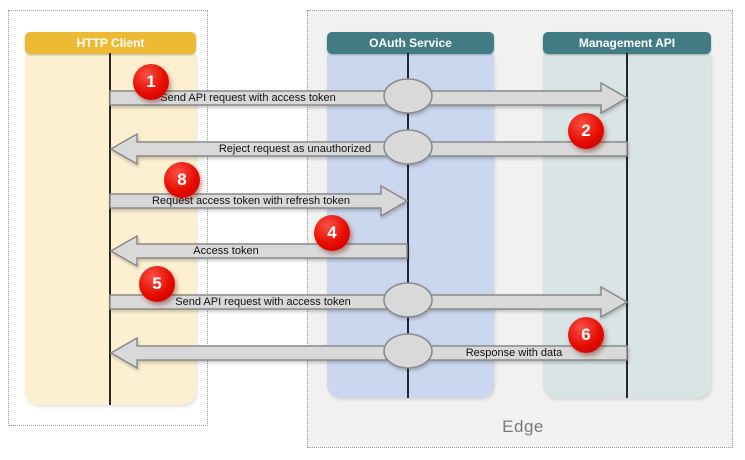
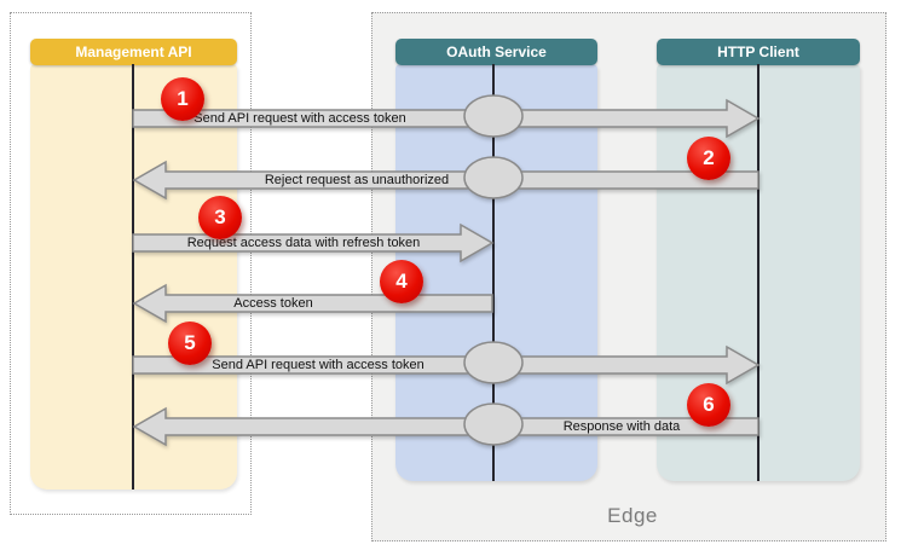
  Edge
- HTTP Client
+ Management API
  OAuth Service
- Management API
+ HTTP Client
  Send API request with access token
  Reject request as unauthorized
- Request access token with refresh token
+ Request access data with refresh token
  Access token
  Send API request with access token
  Response with data
  1
  2
- 8
+ 3
  4
  5
  6
